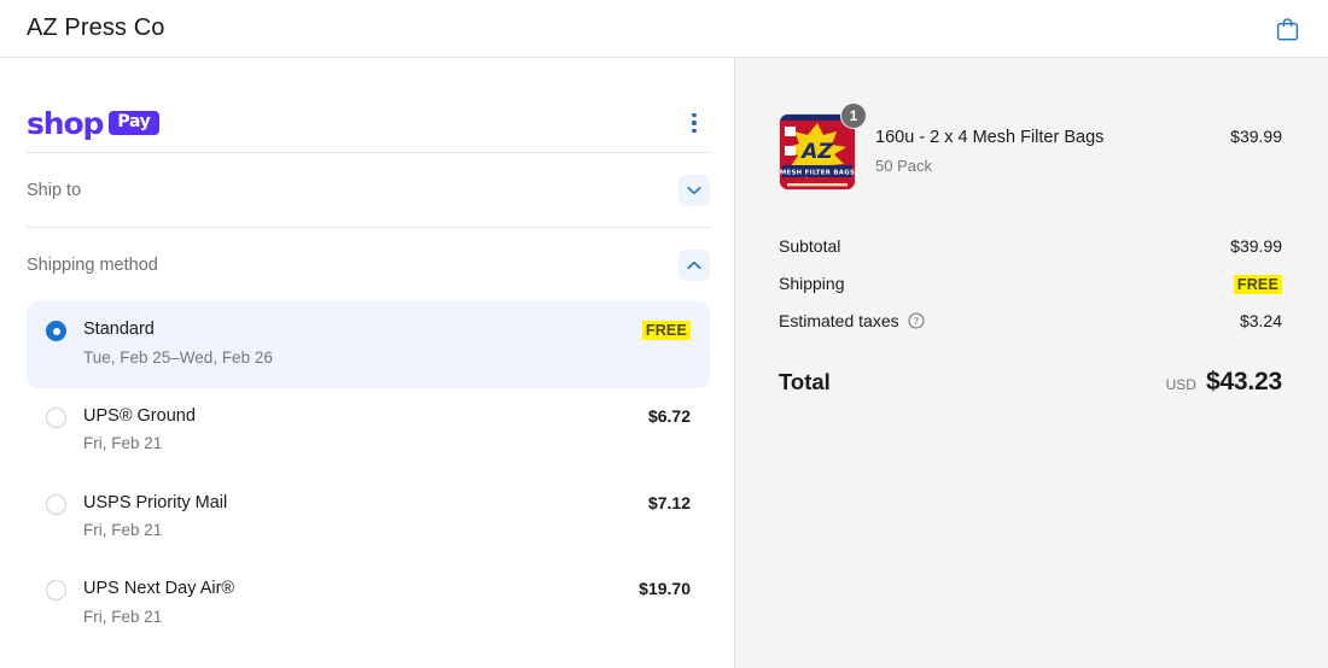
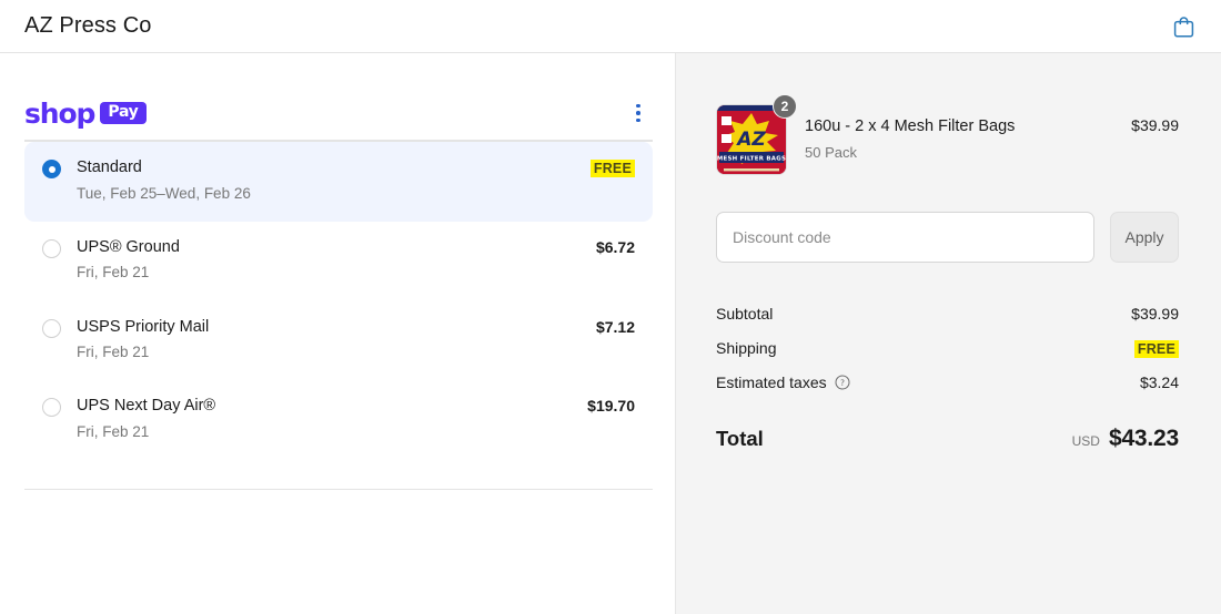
  AZ Press Co
  shop
  Pay
- Ship to
- Shipping method
  Standard
  Tue, Feb 25–Wed, Feb 26
  FREE
  UPS® Ground
  Fri, Feb 21
  $6.72
  USPS Priority Mail
  Fri, Feb 21
  $7.12
  UPS Next Day Air®
  Fri, Feb 21
  $19.70
  AZ
- 1
+ 2
  160u - 2 x 4 Mesh Filter Bags
  50 Pack
  $39.99
+ Discount code
+ Apply
  Subtotal
  $39.99
  Shipping
  FREE
  Estimated taxes
  ?
  $3.24
  Total
  USD
  $43.23
